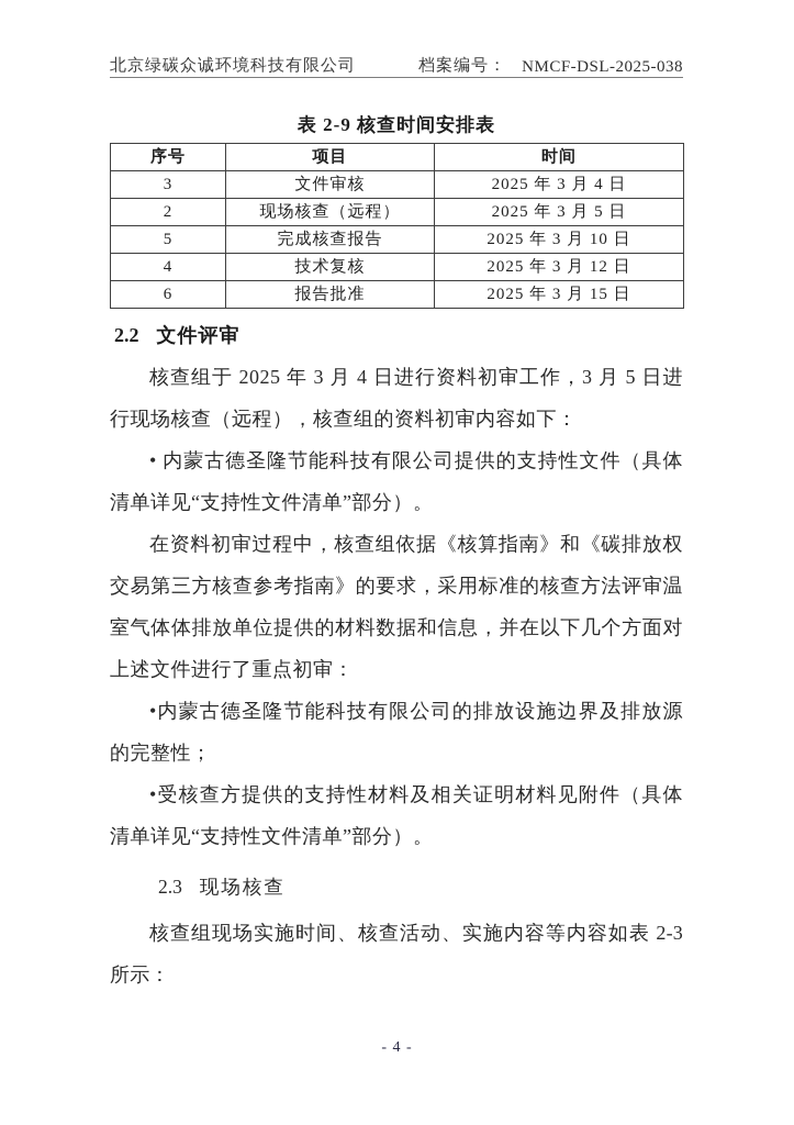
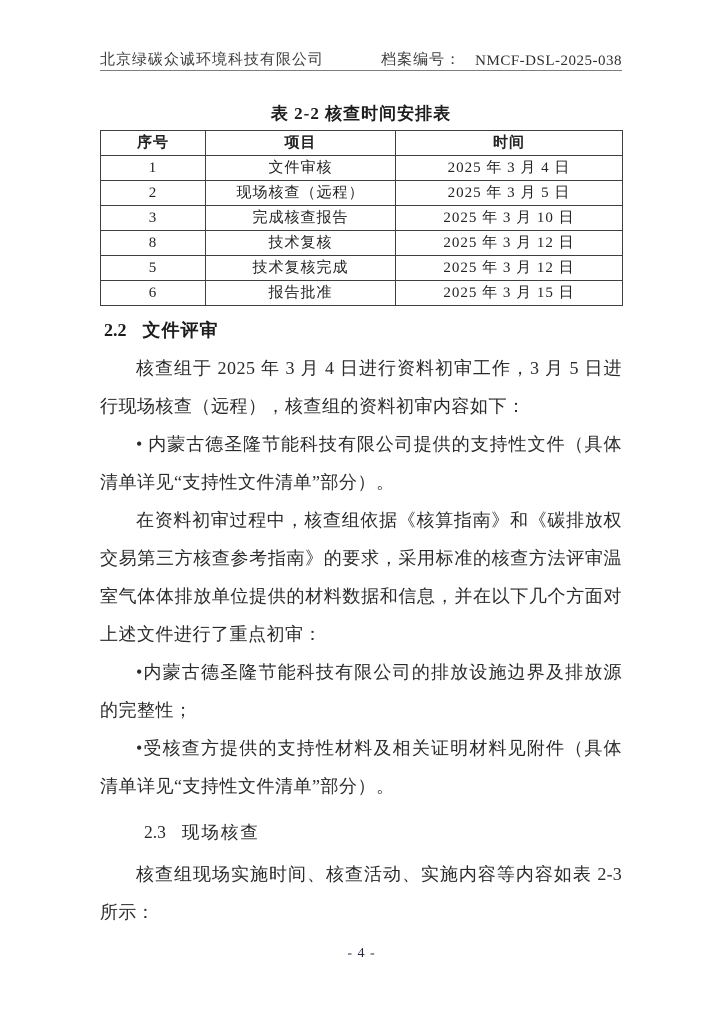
  北京绿碳众诚环境科技有限公司
  档案编号：
  NMCF-DSL-2025-038
- 表 2-9 核查时间安排表
+ 表 2-2 核查时间安排表
  序号	项目	时间
- 3	文件审核	2025 年 3 月 4 日
+ 1	文件审核	2025 年 3 月 4 日
  2	现场核查（远程）	2025 年 3 月 5 日
- 5	完成核查报告	2025 年 3 月 10 日
+ 3	完成核查报告	2025 年 3 月 10 日
- 4	技术复核	2025 年 3 月 12 日
+ 8	技术复核	2025 年 3 月 12 日
+ 5	技术复核完成	2025 年 3 月 12 日
  6	报告批准	2025 年 3 月 15 日
  2.2 文件评审
  核查组于 2025 年 3 月 4 日进行资料初审工作，3 月 5 日进行现场核查（远程），核查组的资料初审内容如下：
  • 内蒙古德圣隆节能科技有限公司提供的支持性文件（具体清单详见“支持性文件清单”部分）。
  在资料初审过程中，核查组依据《核算指南》和《碳排放权交易第三方核查参考指南》的要求，采用标准的核查方法评审温室气体体排放单位提供的材料数据和信息，并在以下几个方面对上述文件进行了重点初审：
  •内蒙古德圣隆节能科技有限公司的排放设施边界及排放源的完整性；
  •受核查方提供的支持性材料及相关证明材料见附件（具体清单详见“支持性文件清单”部分）。
  2.3 现场核查
  核查组现场实施时间、核查活动、实施内容等内容如表 2-3 所示：
  - 4 -
